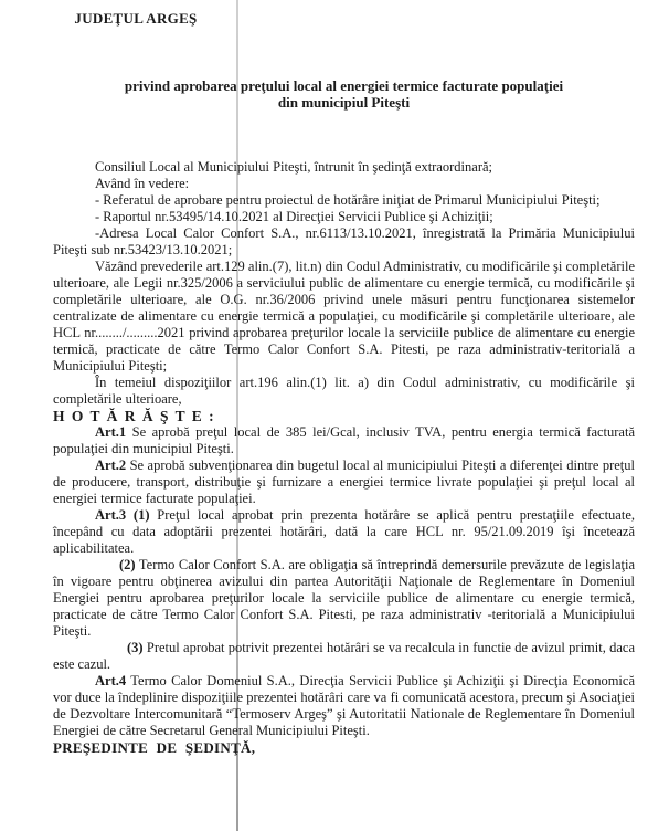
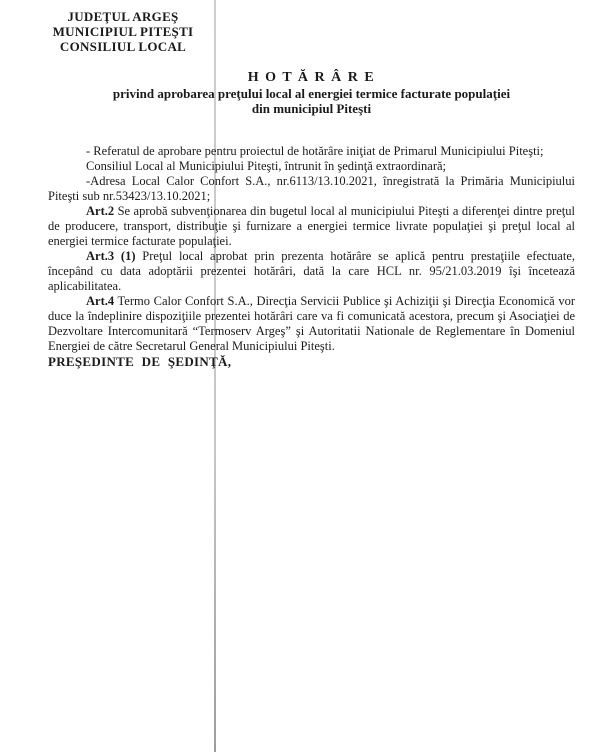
  JUDEŢUL ARGEŞ
+ MUNICIPIUL PITEŞTI
+ CONSILIUL LOCAL
+ H O T Ă R Â R E
  privind aprobarea preţului local al energiei termice facturate populaţiei
  din municipiul Piteşti
- Consiliul Local al Municipiului Piteşti, întrunit în şedinţă extraordinară;
+ - Referatul de aprobare pentru proiectul de hotărâre iniţiat de Primarul Municipiului Piteşti;
- Având în vedere:
- - Referatul de aprobare pentru proiectul de hotărâre iniţiat de Primarul Municipiului Piteşti;
+ Consiliul Local al Municipiului Piteşti, întrunit în şedinţă extraordinară;
- - Raportul nr.53495/14.10.2021 al Direcţiei Servicii Publice şi Achiziţii;
  -Adresa Local Calor Confort S.A., nr.6113/13.10.2021, înregistrată la Primăria Municipiului Piteşti sub nr.53423/13.10.2021;
- Văzând prevederile art.129 alin.(7), lit.n) din Codul Administrativ, cu modificările şi completările ulterioare, ale Legii nr.325/2006 a serviciului public de alimentare cu energie termică, cu modificările şi completările ulterioare, ale O.G. nr.36/2006 privind unele măsuri pentru funcţionarea sistemelor centralizate de alimentare cu energie termică a populaţiei, cu modificările şi completările ulterioare, ale HCL nr......../.........2021 privind aprobarea preţurilor locale la serviciile publice de alimentare cu energie termică, practicate de către Termo Calor Confort S.A. Pitesti, pe raza administrativ-teritorială a Municipiului Piteşti;
- În temeiul dispoziţiilor art.196 alin.(1) lit. a) din Codul administrativ, cu modificările şi completările ulterioare,
- H O T Ă R Ă Ş T E :
- Art.1 Se aprobă preţul local de 385 lei/Gcal, inclusiv TVA, pentru energia termică facturată populaţiei din municipiul Piteşti.
  Art.2 Se aprobă subvenţionarea din bugetul local al municipiului Piteşti a diferenţei dintre preţul de producere, transport, distribuţie şi furnizare a energiei termice livrate populaţiei şi preţul local al energiei termice facturate populaţiei.
- Art.3 (1) Preţul local aprobat prin prezenta hotărâre se aplică pentru prestaţiile efectuate, începând cu data adoptării prezentei hotărâri, dată la care HCL nr. 95/21.09.2019 îşi încetează aplicabilitatea.
+ Art.3 (1) Preţul local aprobat prin prezenta hotărâre se aplică pentru prestaţiile efectuate, începând cu data adoptării prezentei hotărâri, dată la care HCL nr. 95/21.03.2019 îşi încetează aplicabilitatea.
- (2) Termo Calor Confort S.A. are obligaţia să întreprindă demersurile prevăzute de legislaţia în vigoare pentru obţinerea avizului din partea Autorităţii Naţionale de Reglementare în Domeniul Energiei pentru aprobarea preţurilor locale la serviciile publice de alimentare cu energie termică, practicate de către Termo Calor Confort S.A. Pitesti, pe raza administrativ -teritorială a Municipiului Piteşti.
- (3) Pretul aprobat potrivit prezentei hotărâri se va recalcula in functie de avizul primit, daca este cazul.
- Art.4 Termo Calor Domeniul S.A., Direcţia Servicii Publice şi Achiziţii şi Direcţia Economică vor duce la îndeplinire dispoziţiile prezentei hotărâri care va fi comunicată acestora, precum şi Asociaţiei de Dezvoltare Intercomunitară “Termoserv Argeş” şi Autoritatii Nationale de Reglementare în Domeniul Energiei de către Secretarul General Municipiului Piteşti.
+ Art.4 Termo Calor Confort S.A., Direcţia Servicii Publice şi Achiziţii şi Direcţia Economică vor duce la îndeplinire dispoziţiile prezentei hotărâri care va fi comunicată acestora, precum şi Asociaţiei de Dezvoltare Intercomunitară “Termoserv Argeş” şi Autoritatii Nationale de Reglementare în Domeniul Energiei de către Secretarul General Municipiului Piteşti.
  PREŞEDINTE DE ŞEDINŢĂ,
